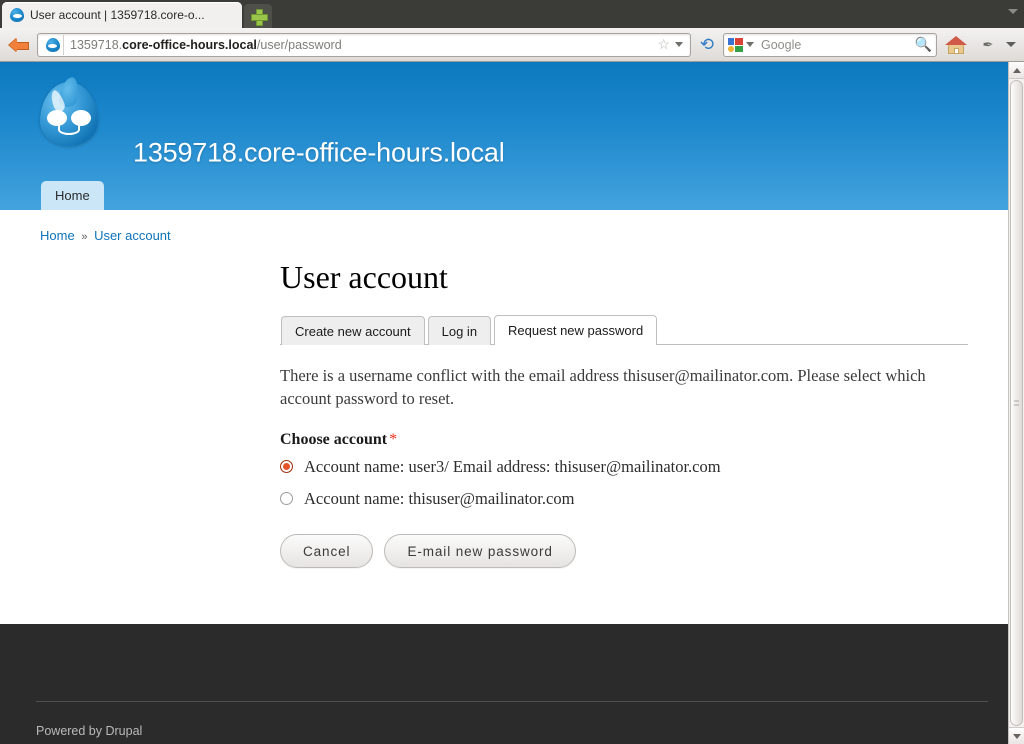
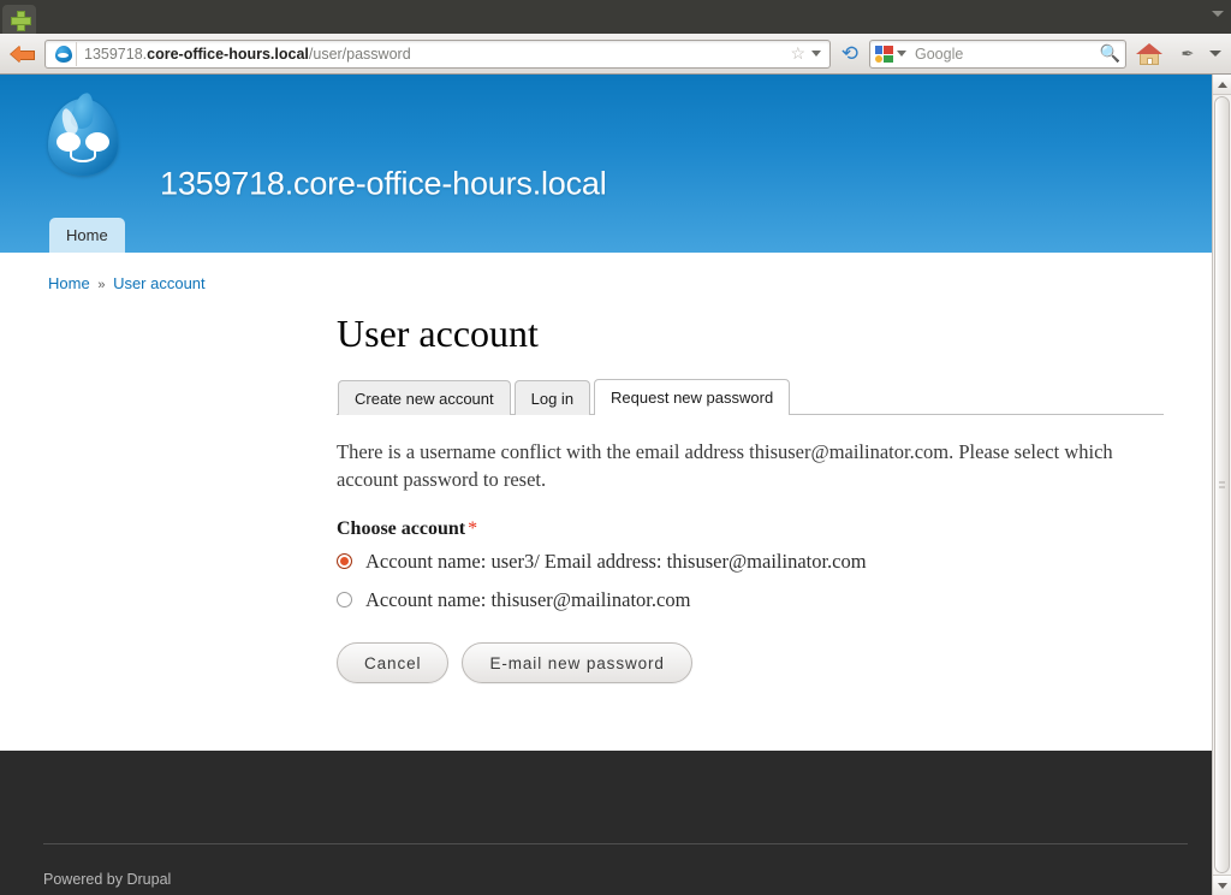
- User account | 1359718.core-o...
  1359718.core-office-hours.local/user/password
  ☆
  Google
  🔍
  ✒
  1359718.core-office-hours.local
  Home
  Home » User account
  User account
  Create new account
  Log in
  Request new password
  There is a username conflict with the email address thisuser@mailinator.com. Please select which account password to reset.
  Choose account*
  Account name: user3/ Email address: thisuser@mailinator.com
  Account name: thisuser@mailinator.com
  Cancel
  E-mail new password
  Powered by Drupal
